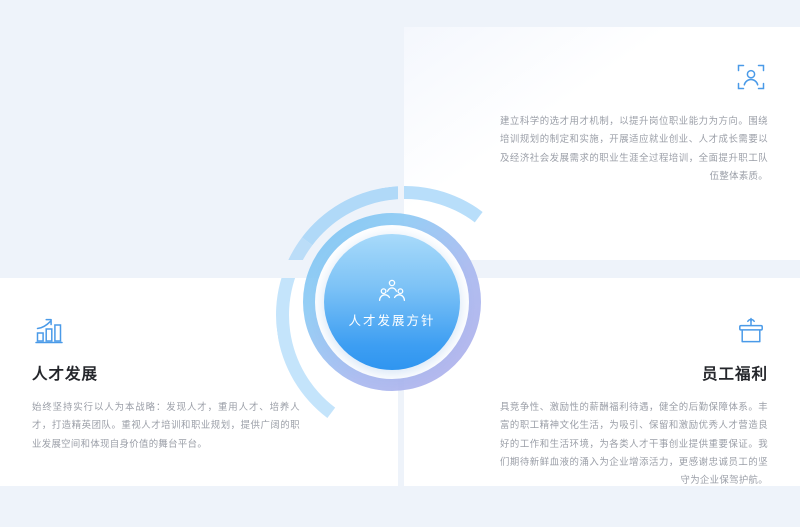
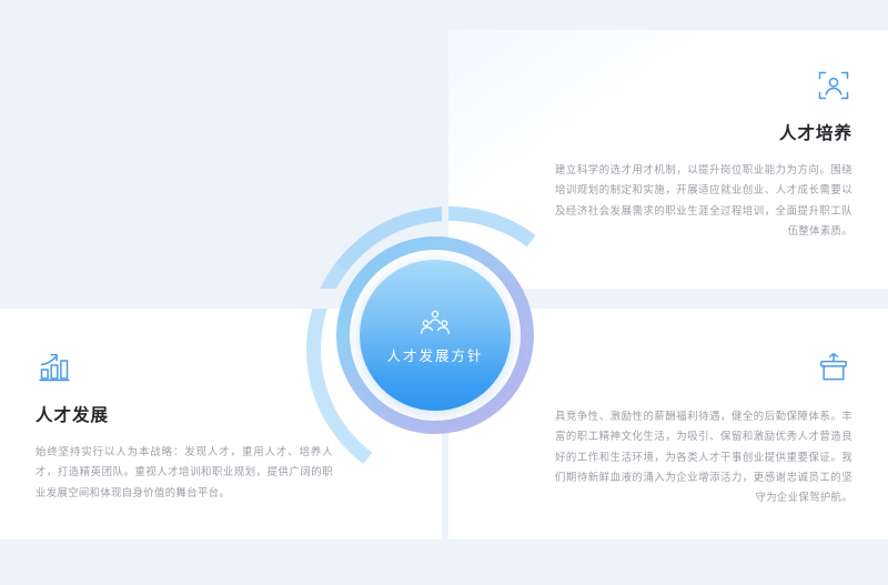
+ 人才培养
  建立科学的选才用才机制，以提升岗位职业能力为方向。围绕培训规划的制定和实施，开展适应就业创业、人才成长需要以及经济社会发展需求的职业生涯全过程培训，全面提升职工队伍整体素质。
  人才发展
  始终坚持实行以人为本战略：发现人才，重用人才、培养人才，打造精英团队。重视人才培训和职业规划，提供广阔的职业发展空间和体现自身价值的舞台平台。
- 员工福利
  具竞争性、激励性的薪酬福利待遇，健全的后勤保障体系。丰富的职工精神文化生活，为吸引、保留和激励优秀人才营造良好的工作和生活环境，为各类人才干事创业提供重要保证。我们期待新鲜血液的涌入为企业增添活力，更感谢忠诚员工的坚守为企业保驾护航。
  人才发展方针
